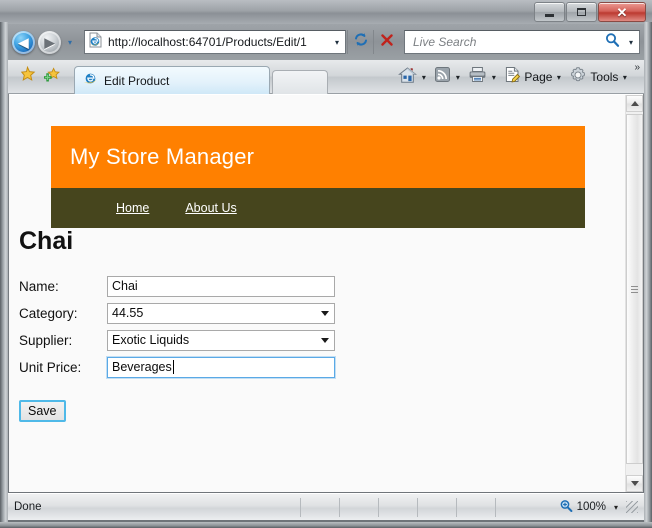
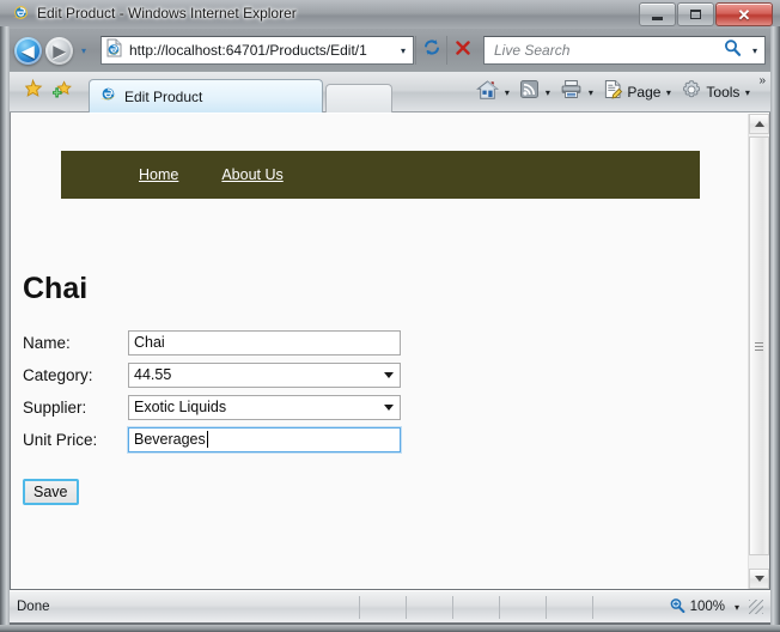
+ Edit Product - Windows Internet Explorer
  ✕
  ◀
  ▶
  ▾
  http://localhost:64701/Products/Edit/1
  ▾
  Live Search
  ▾
  Edit Product
  ▾
  ▾
  ▾
  Page
  ▾
  Tools
  ▾
  »
- My Store Manager
  Home
  About Us
  Chai
  Name:
  Chai
  Category:
  44.55
  Supplier:
  Exotic Liquids
  Unit Price:
  Beverages
  Save
  Done
  100%
  ▾
